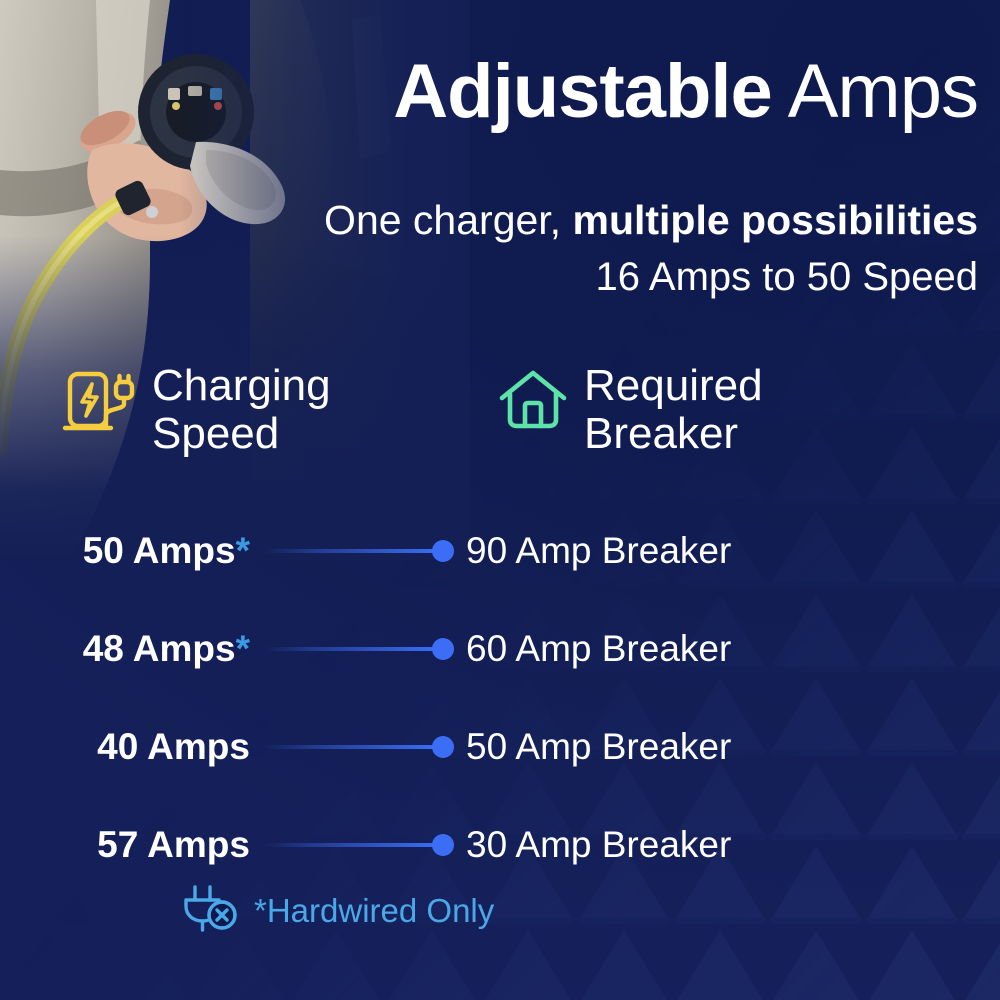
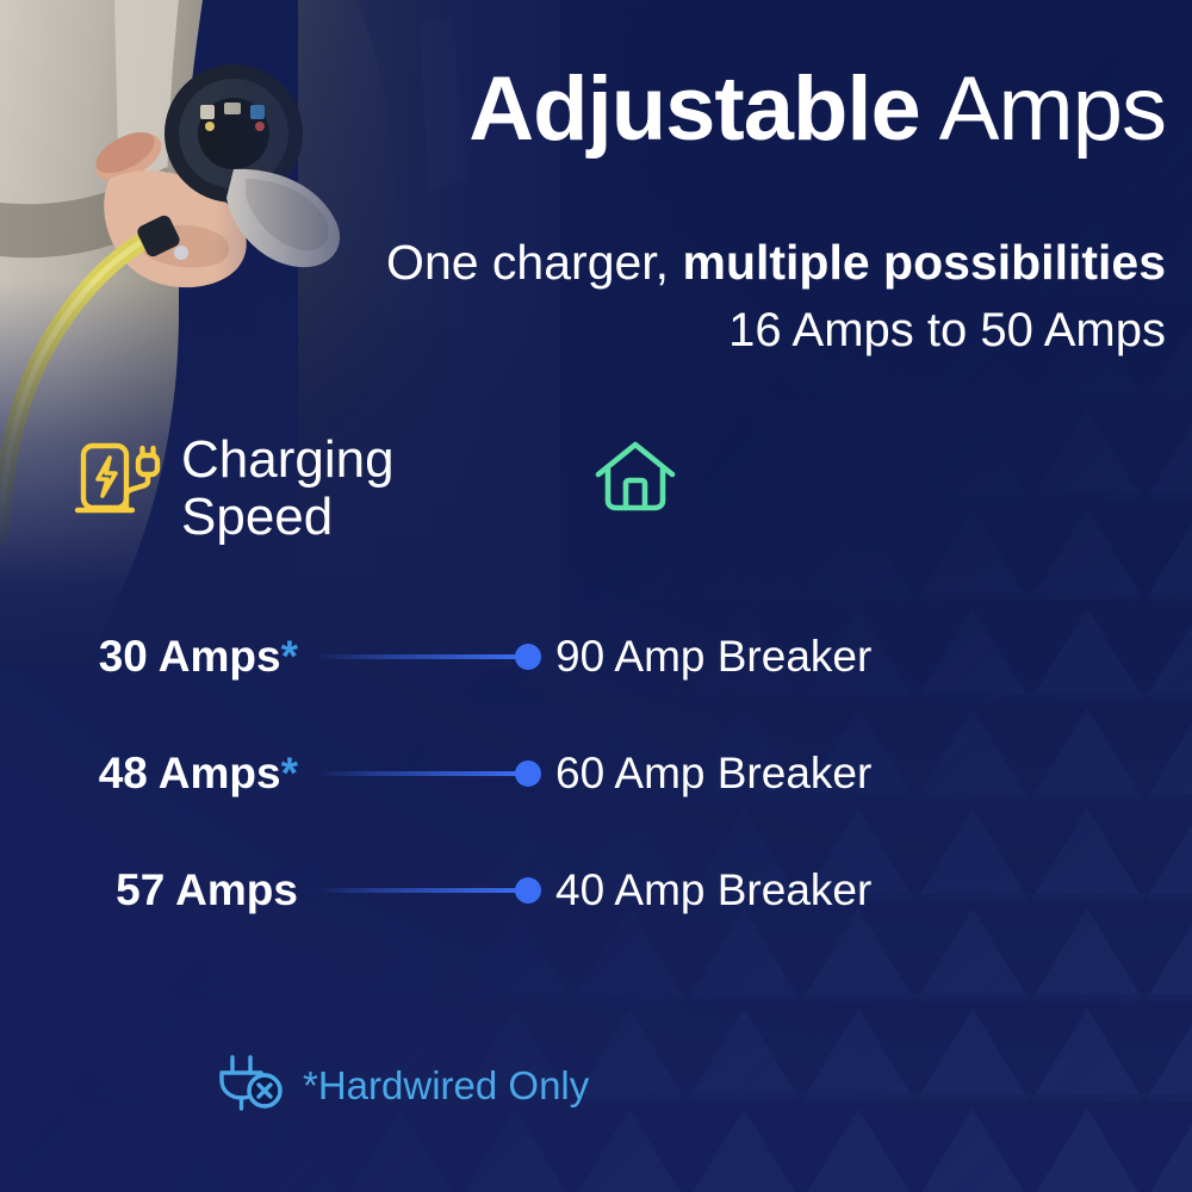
  Adjustable Amps
  One charger, multiple possibilities
- 16 Amps to 50 Speed
+ 16 Amps to 50 Amps
  Charging
  Speed
- Required
- Breaker
- 50 Amps*
+ 30 Amps*
  90 Amp Breaker
  48 Amps*
  60 Amp Breaker
- 40 Amps
- 50 Amp Breaker
  57 Amps
- 30 Amp Breaker
+ 40 Amp Breaker
  *Hardwired Only
